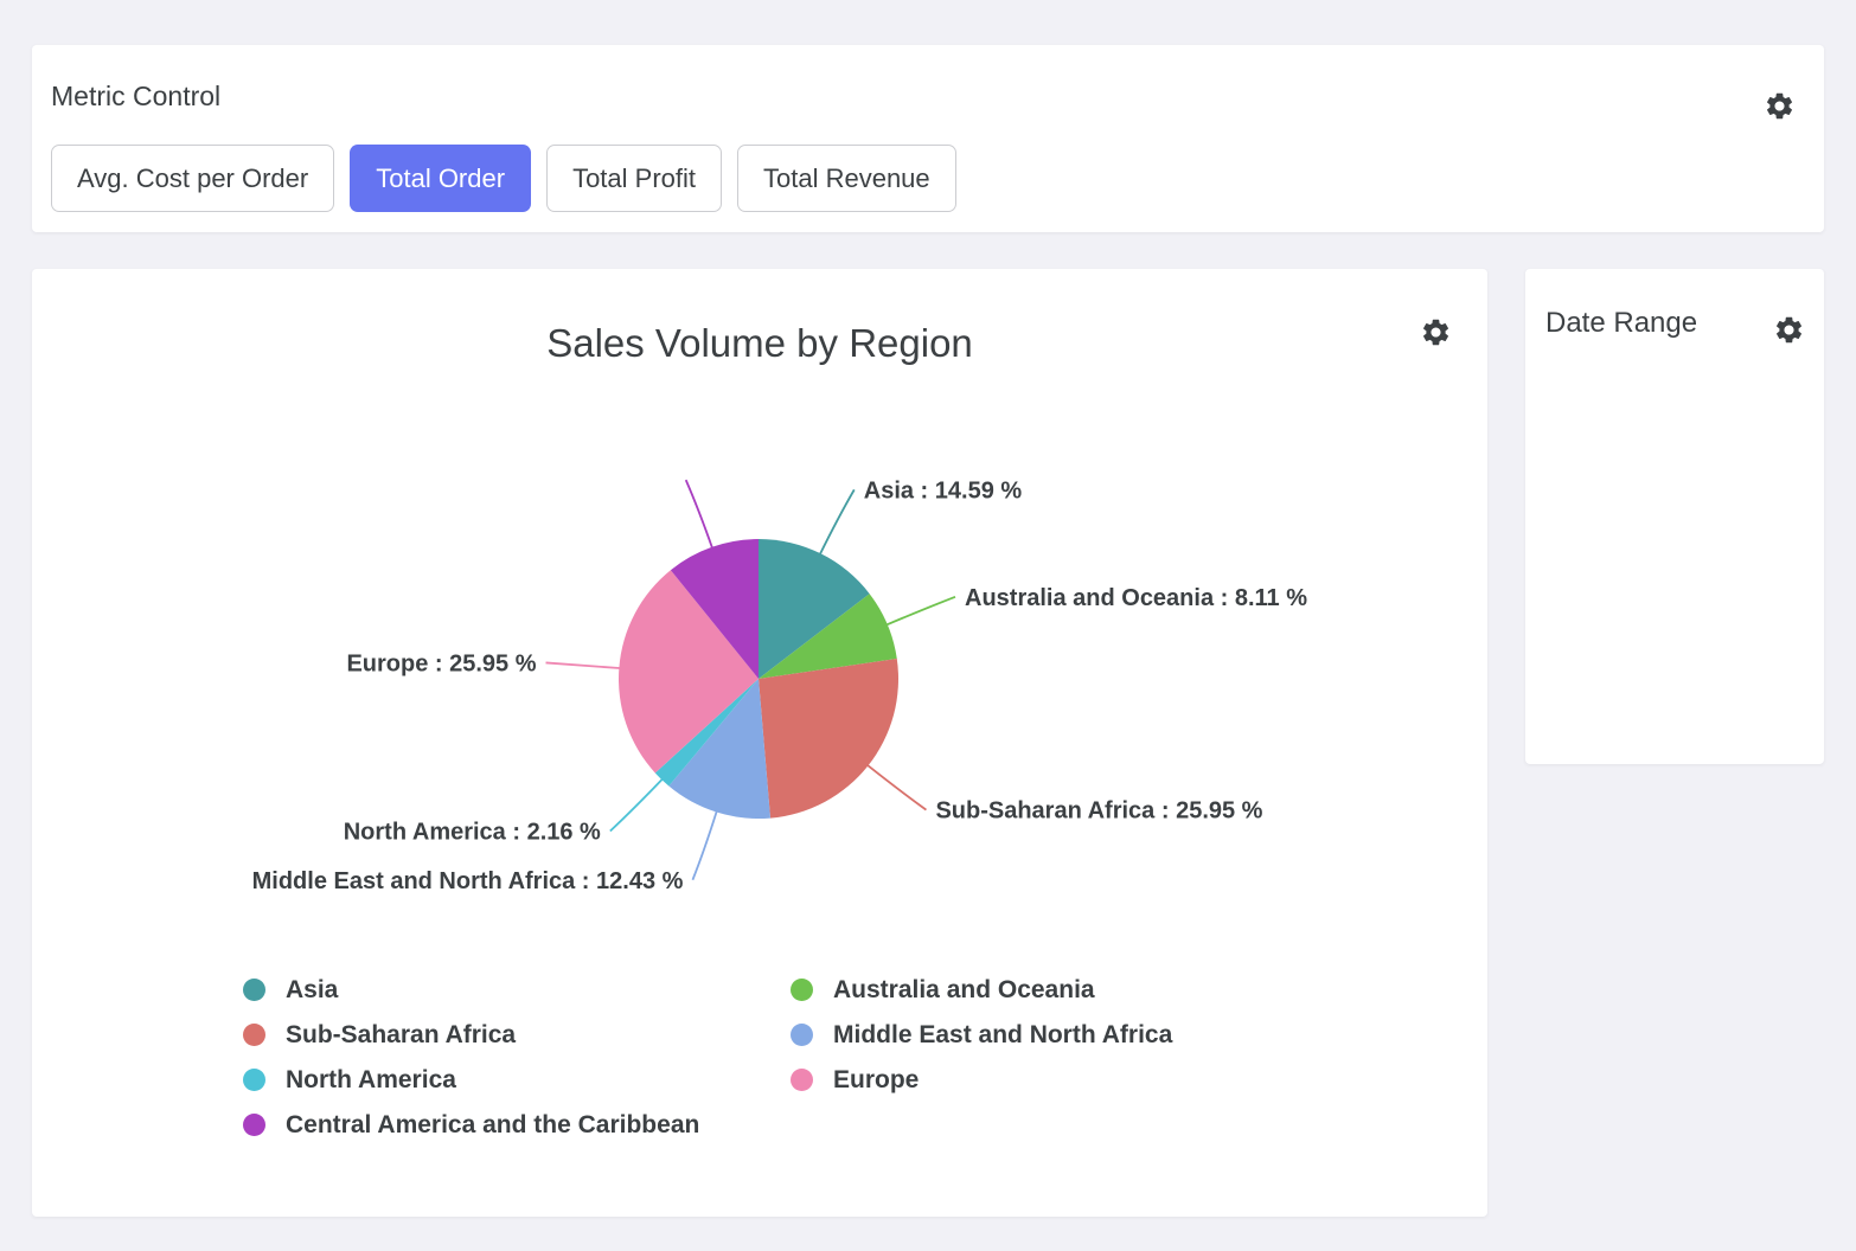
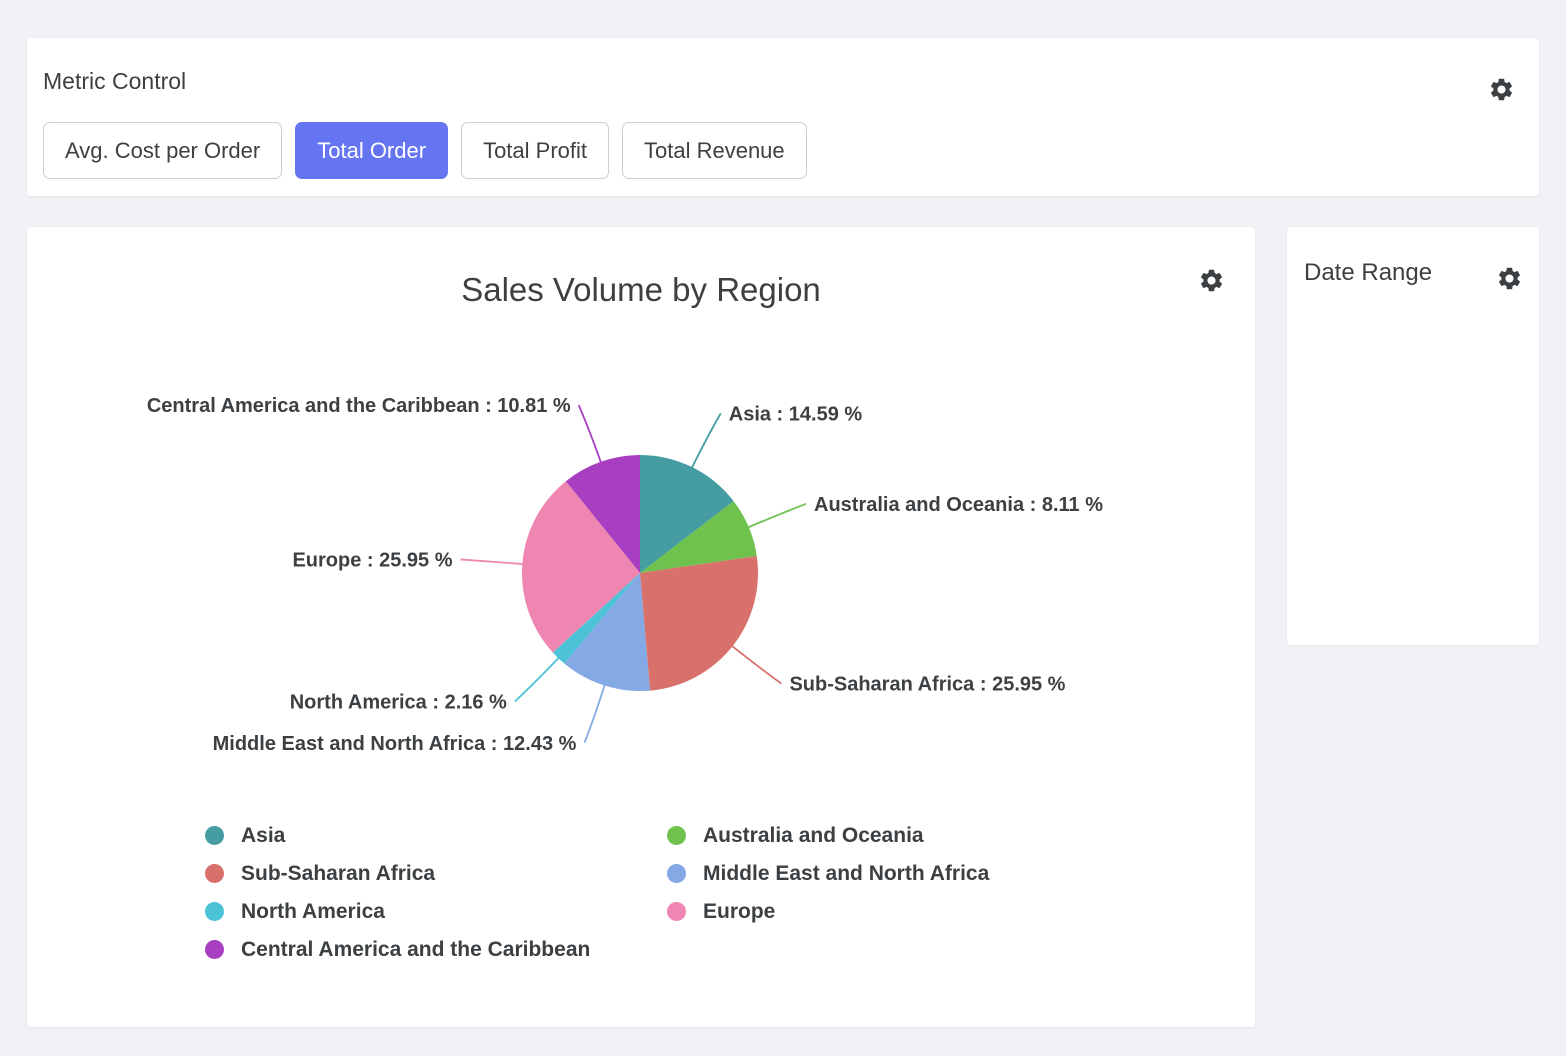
  Metric Control
  Avg. Cost per Order
  Total Order
  Total Profit
  Total Revenue
  Sales Volume by Region
  Asia : 14.59 %
  Australia and Oceania : 8.11 %
  Sub-Saharan Africa : 25.95 %
  Middle East and North Africa : 12.43 %
  North America : 2.16 %
  Europe : 25.95 %
+ Central America and the Caribbean : 10.81 %
  Asia
  Australia and Oceania
  Sub-Saharan Africa
  Middle East and North Africa
  North America
  Europe
  Central America and the Caribbean
  Date Range
